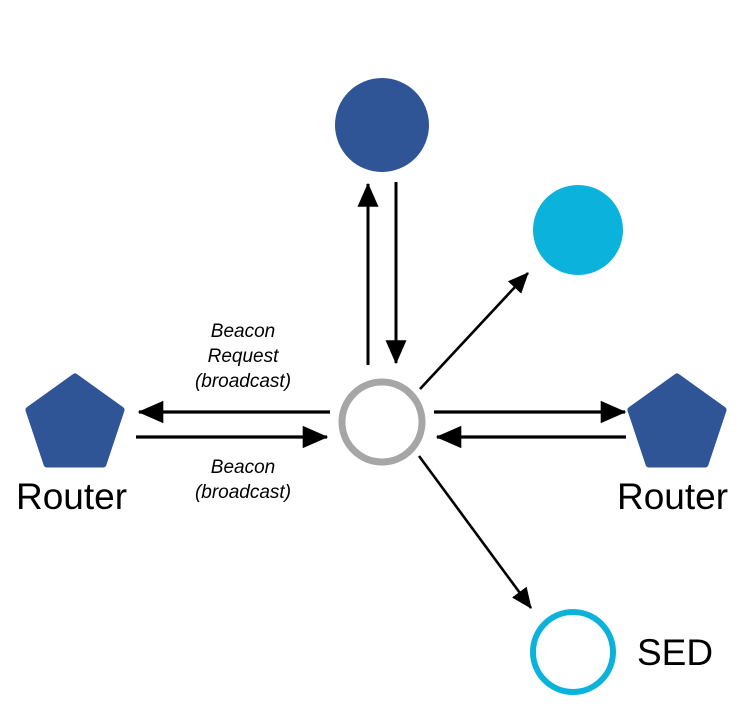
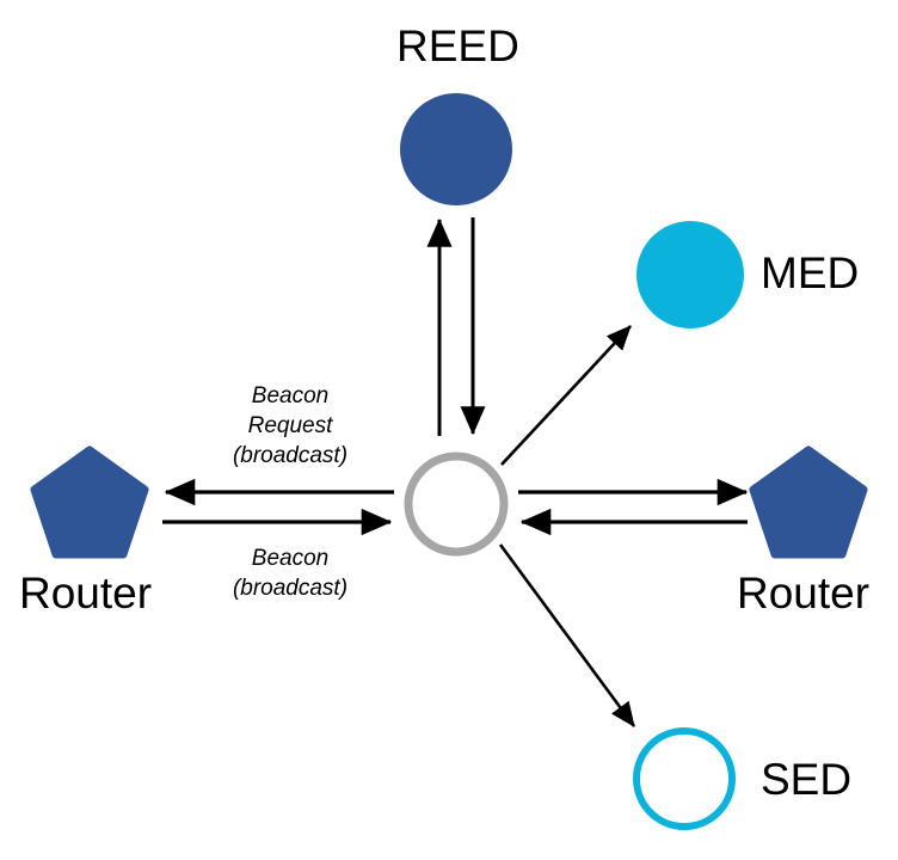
+ REED
+ MED
  SED
  Router
  Router
  Beacon
  Request
  (broadcast)
  Beacon
  (broadcast)
